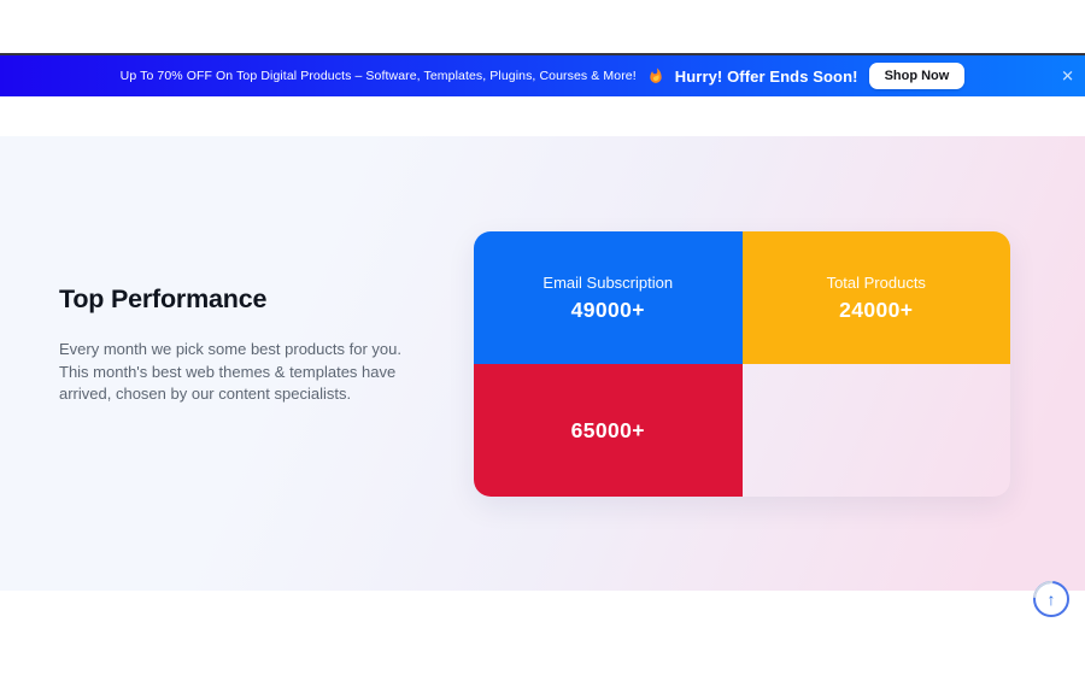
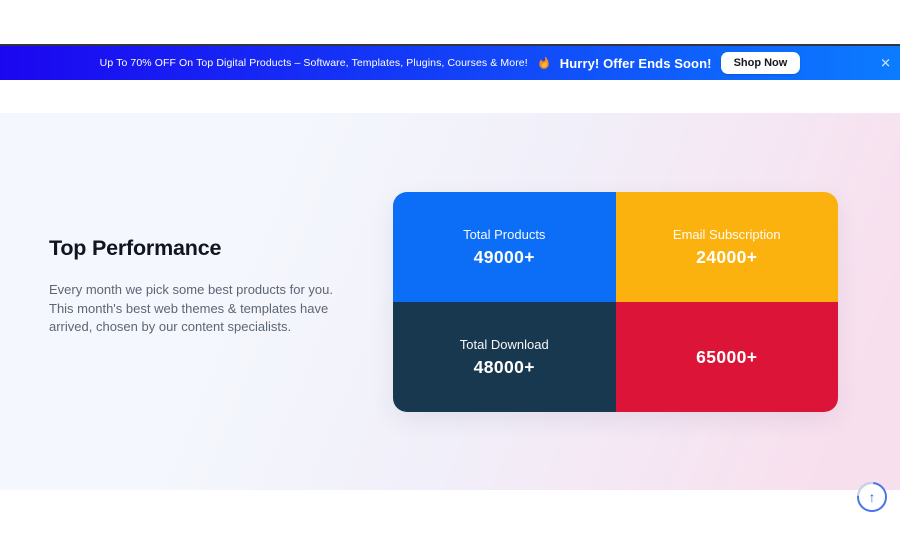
  Up To 70% OFF On Top Digital Products – Software, Templates, Plugins, Courses & More!
  Hurry! Offer Ends Soon!
  Shop Now
  ✕
  Top Performance
  Every month we pick some best products for you. This month's best web themes & templates have arrived, chosen by our content specialists.
- Email Subscription
+ Total Products
  49000+
- Total Products
+ Email Subscription
  24000+
+ Total Download
+ 48000+
  65000+
  ↑
